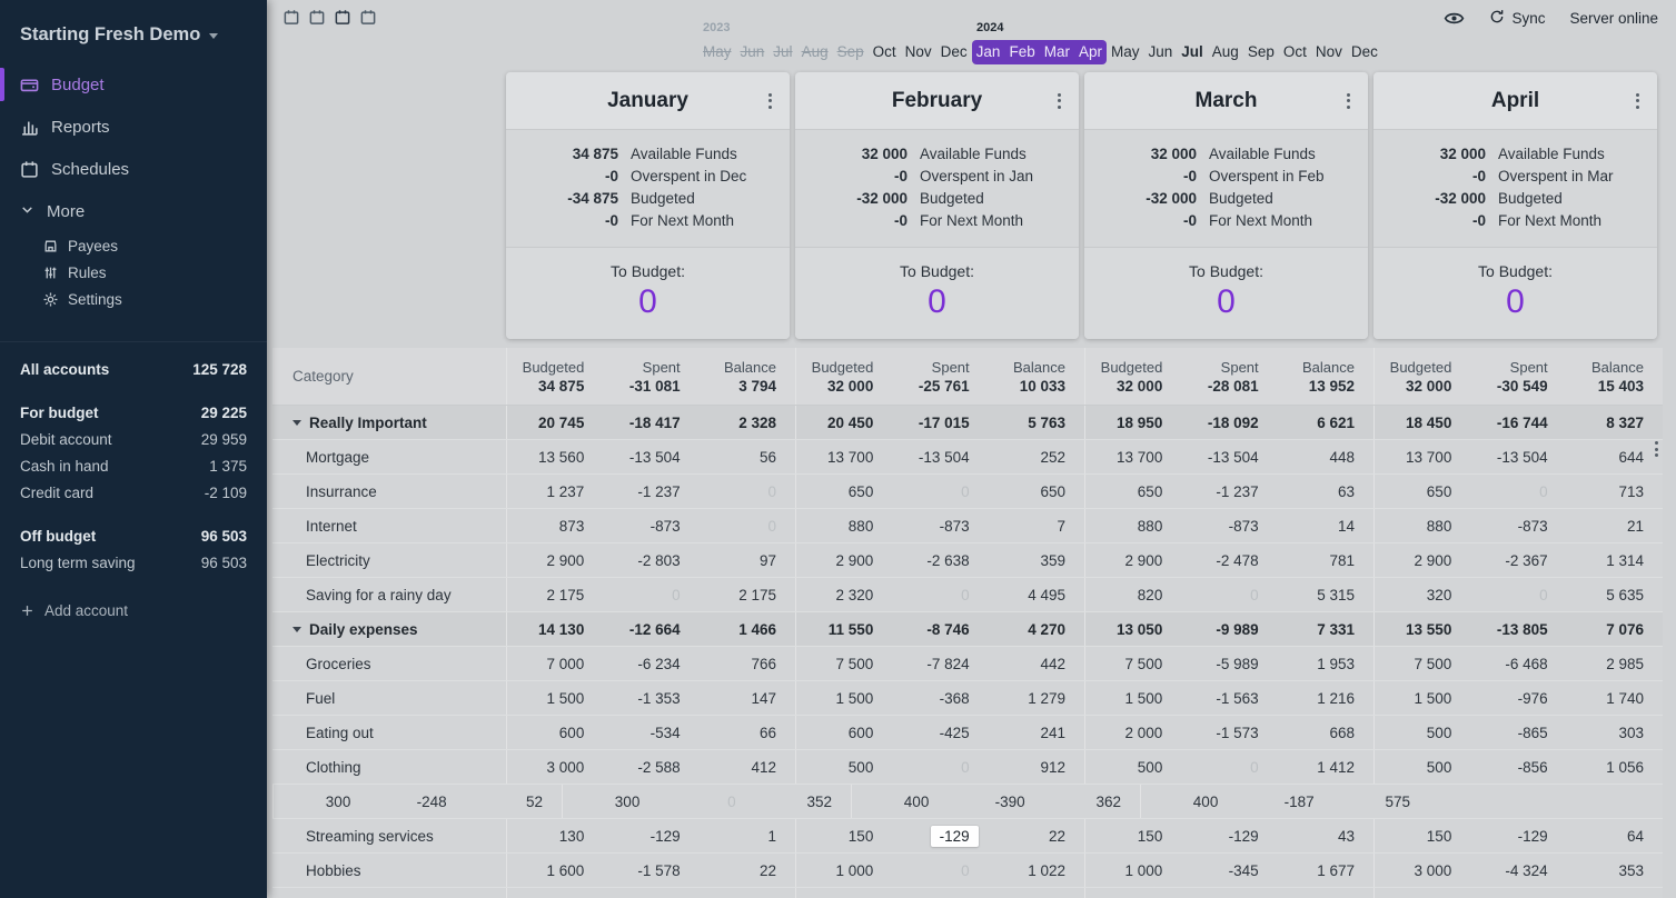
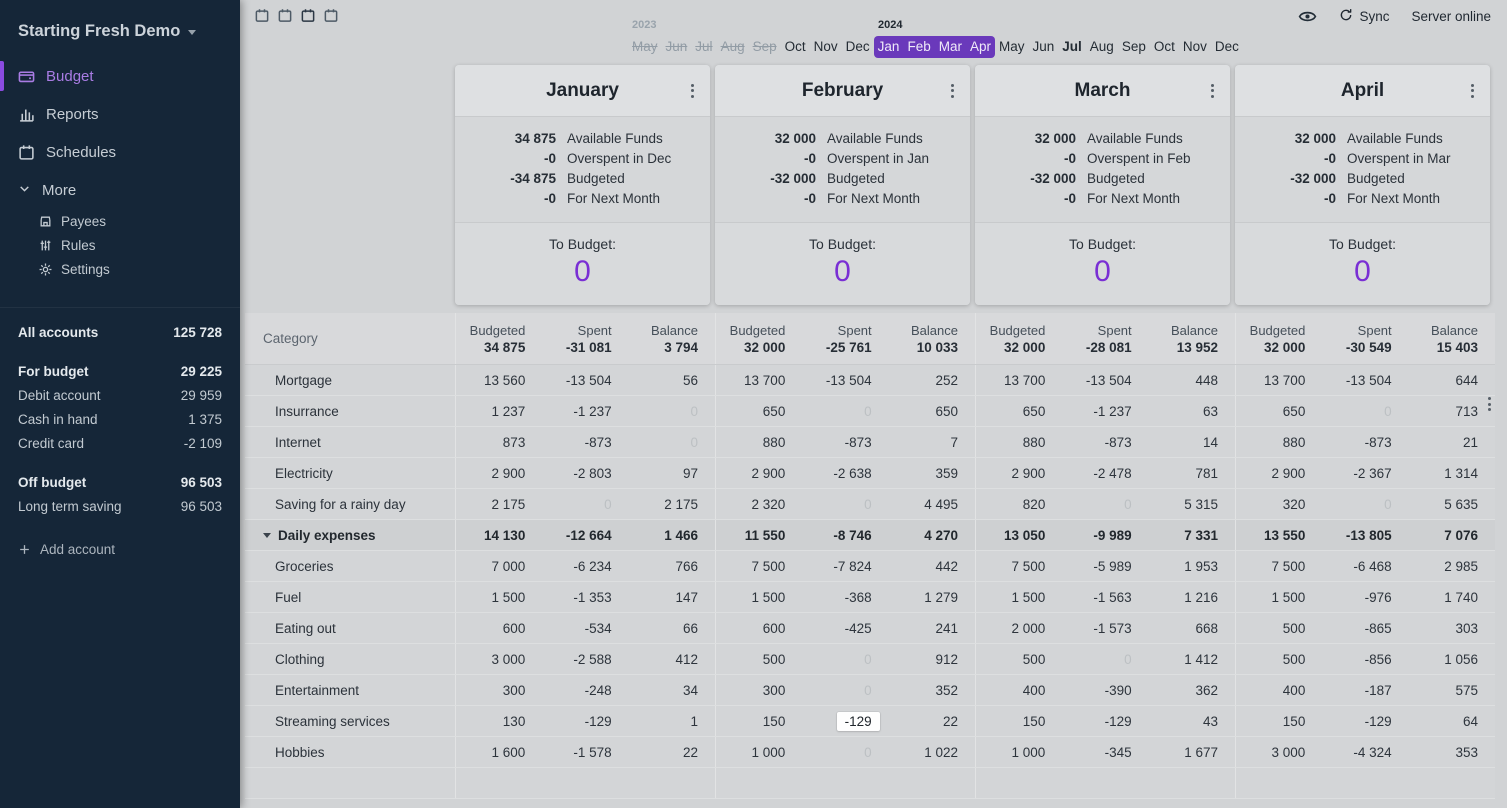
  Starting Fresh Demo
  Budget
  Reports
  Schedules
  More
  Payees
  Rules
  Settings
  All accounts
  125 728
  For budget
  29 225
  Debit account
  29 959
  Cash in hand
  1 375
  Credit card
  -2 109
  Off budget
  96 503
  Long term saving
  96 503
  Add account
  2023
  2024
  May
  Jun
  Jul
  Aug
  Sep
  Oct
  Nov
  Dec
  Jan
  Feb
  Mar
  Apr
  May
  Jun
  Jul
  Aug
  Sep
  Oct
  Nov
  Dec
  Sync
  Server online
  January
  34 875
  Available Funds
  -0
  Overspent in Dec
  -34 875
  Budgeted
  -0
  For Next Month
  To Budget:
  0
  February
  32 000
  Available Funds
  -0
  Overspent in Jan
  -32 000
  Budgeted
  -0
  For Next Month
  To Budget:
  0
  March
  32 000
  Available Funds
  -0
  Overspent in Feb
  -32 000
  Budgeted
  -0
  For Next Month
  To Budget:
  0
  April
  32 000
  Available Funds
  -0
  Overspent in Mar
  -32 000
  Budgeted
  -0
  For Next Month
  To Budget:
  0
  Category
  Budgeted
  34 875
  Spent
  -31 081
  Balance
  3 794
  Budgeted
  32 000
  Spent
  -25 761
  Balance
  10 033
  Budgeted
  32 000
  Spent
  -28 081
  Balance
  13 952
  Budgeted
  32 000
  Spent
  -30 549
  Balance
  15 403
- Really Important
- 20 745
- -18 417
- 2 328
- 20 450
- -17 015
- 5 763
- 18 950
- -18 092
- 6 621
- 18 450
- -16 744
- 8 327
  Mortgage
  13 560
  -13 504
  56
  13 700
  -13 504
  252
  13 700
  -13 504
  448
  13 700
  -13 504
  644
  Insurrance
  1 237
  -1 237
  650
  650
  650
  -1 237
  63
  650
  713
  Internet
  873
  -873
  880
  -873
  7
  880
  -873
  14
  880
  -873
  21
  Electricity
  2 900
  -2 803
  97
  2 900
  -2 638
  359
  2 900
  -2 478
  781
  2 900
  -2 367
  1 314
  Saving for a rainy day
  2 175
  2 175
  2 320
  4 495
  820
  5 315
  320
  5 635
  Daily expenses
  14 130
  -12 664
  1 466
  11 550
  -8 746
  4 270
  13 050
  -9 989
  7 331
  13 550
  -13 805
  7 076
  Groceries
  7 000
  -6 234
  766
  7 500
  -7 824
  442
  7 500
  -5 989
  1 953
  7 500
  -6 468
  2 985
  Fuel
  1 500
  -1 353
  147
  1 500
  -368
  1 279
  1 500
  -1 563
  1 216
  1 500
  -976
  1 740
  Eating out
  600
  -534
  66
  600
  -425
  241
  2 000
  -1 573
  668
  500
  -865
  303
  Clothing
  3 000
  -2 588
  412
  500
  912
  500
  1 412
  500
  -856
  1 056
+ Entertainment
  300
  -248
- 52
+ 34
  300
  352
  400
  -390
  362
  400
  -187
  575
  Streaming services
  130
  -129
  1
  150
  -129
  22
  150
  -129
  43
  150
  -129
  64
  Hobbies
  1 600
  -1 578
  22
  1 000
  1 022
  1 000
  -345
  1 677
  3 000
  -4 324
  353
